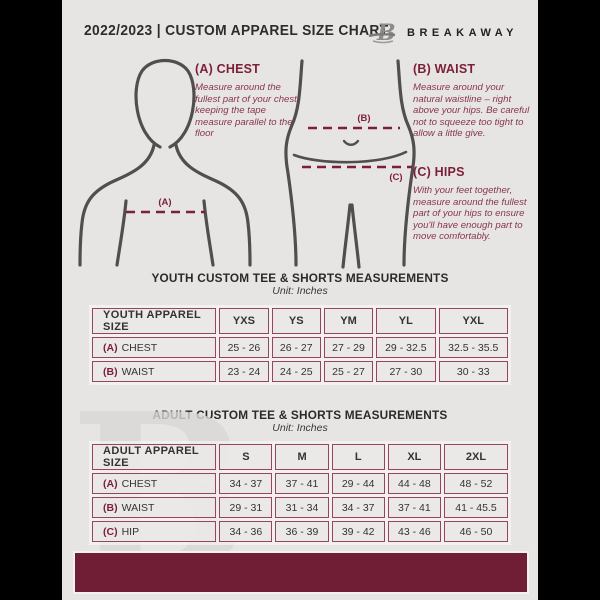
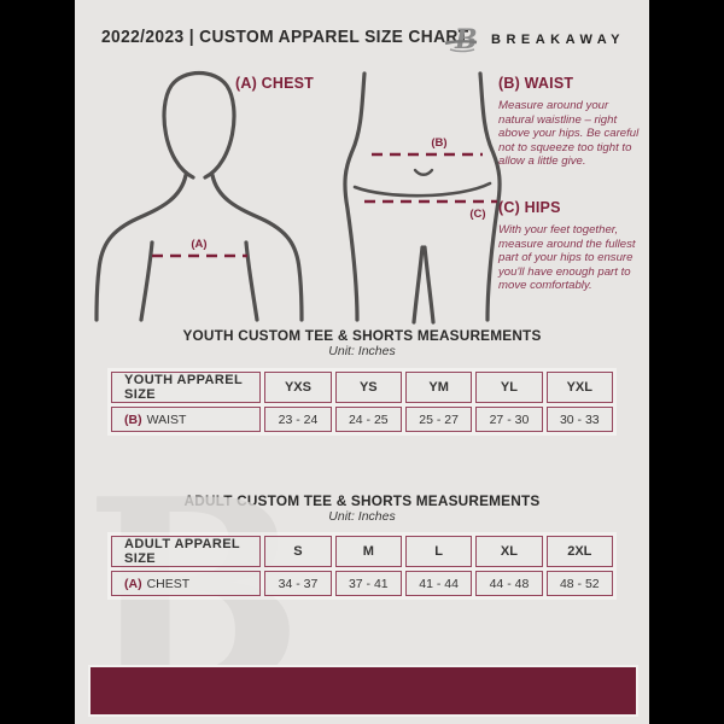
  2022/2023 | CUSTOM APPAREL SIZE CHART
  B
  BREAKAWAY
  (A)
  (B)
  (C)
  (A) CHEST
- Measure around the fullest part of your chest, keeping the tape measure parallel to the floor
  (B) WAIST
  Measure around your natural waistline – right above your hips. Be careful not to squeeze too tight to allow a little give.
  (C) HIPS
  With your feet together, measure around the fullest part of your hips to ensure you'll have enough part to move comfortably.
  B
  YOUTH CUSTOM TEE & SHORTS MEASUREMENTS
  Unit: Inches
  YOUTH APPAREL SIZE	YXS	YS	YM	YL	YXL
- (A) CHEST	25 - 26	26 - 27	27 - 29	29 - 32.5	32.5 - 35.5
  (B) WAIST	23 - 24	24 - 25	25 - 27	27 - 30	30 - 33
  ADULT CUSTOM TEE & SHORTS MEASUREMENTS
  Unit: Inches
  ADULT APPAREL SIZE	S	M	L	XL	2XL
- (A) CHEST	34 - 37	37 - 41	29 - 44	44 - 48	48 - 52
+ (A) CHEST	34 - 37	37 - 41	41 - 44	44 - 48	48 - 52
- (B) WAIST	29 - 31	31 - 34	34 - 37	37 - 41	41 - 45.5
- (C) HIP	34 - 36	36 - 39	39 - 42	43 - 46	46 - 50
